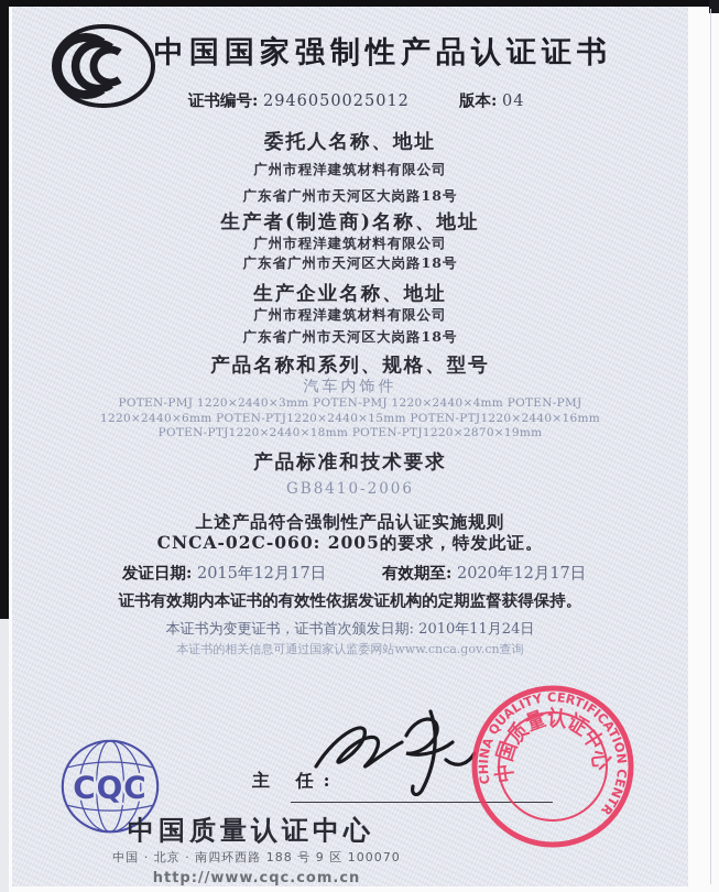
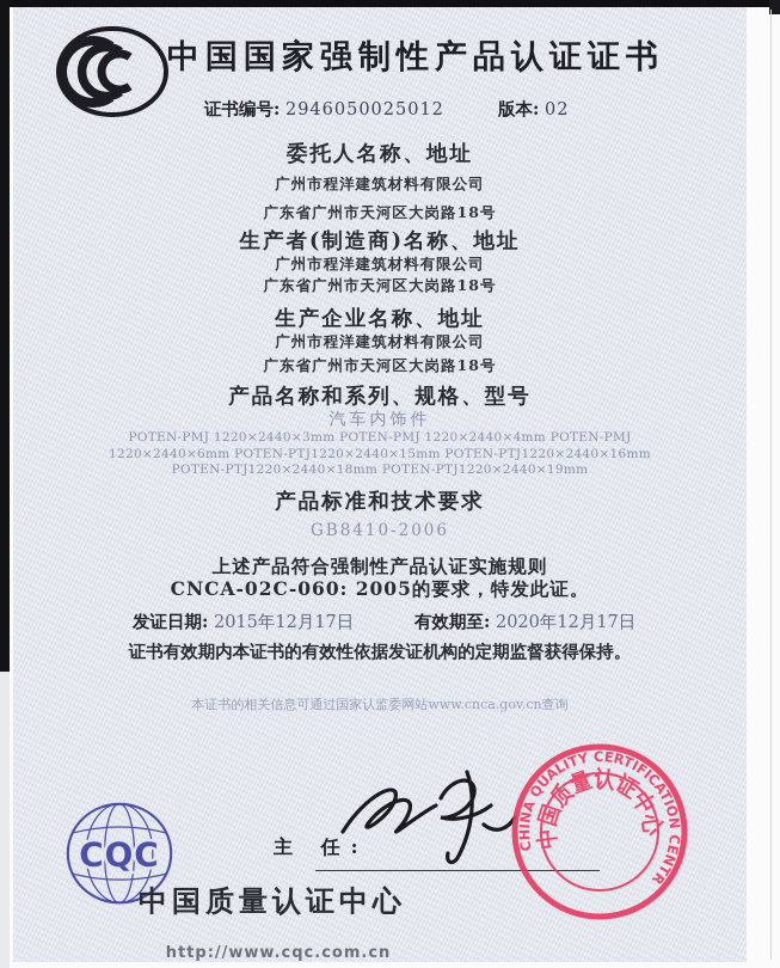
  中国国家强制性产品认证证书
  证书编号: 2946050025012
- 版本: 04
+ 版本: 02
  委托人名称、地址
  广州市程洋建筑材料有限公司
  广东省广州市天河区大岗路18号
  生产者(制造商)名称、地址
  广州市程洋建筑材料有限公司
  广东省广州市天河区大岗路18号
  生产企业名称、地址
  广州市程洋建筑材料有限公司
  广东省广州市天河区大岗路18号
  产品名称和系列、规格、型号
  汽车内饰件
- POTEN-PMJ 1220×2440×3mm POTEN-PMJ 1220×2440×4mm POTEN-PMJ 1220×2440×6mm POTEN-PTJ1220×2440×15mm POTEN-PTJ1220×2440×16mm POTEN-PTJ1220×2440×18mm POTEN-PTJ1220×2870×19mm
+ POTEN-PMJ 1220×2440×3mm POTEN-PMJ 1220×2440×4mm POTEN-PMJ 1220×2440×6mm POTEN-PTJ1220×2440×15mm POTEN-PTJ1220×2440×16mm POTEN-PTJ1220×2440×18mm POTEN-PTJ1220×2440×19mm
  产品标准和技术要求
  GB8410-2006
  上述产品符合强制性产品认证实施规则
  CNCA-02C-060: 2005的要求，特发此证。
  发证日期: 2015年12月17日
  有效期至: 2020年12月17日
  证书有效期内本证书的有效性依据发证机构的定期监督获得保持。
- 本证书为变更证书，证书首次颁发日期: 2010年11月24日
  本证书的相关信息可通过国家认监委网站www.cnca.gov.cn查询
  CQC
  主 任:
  中国质量认证中心
- 中国 · 北京 · 南四环西路 188 号 9 区 100070
  http://www.cqc.com.cn
